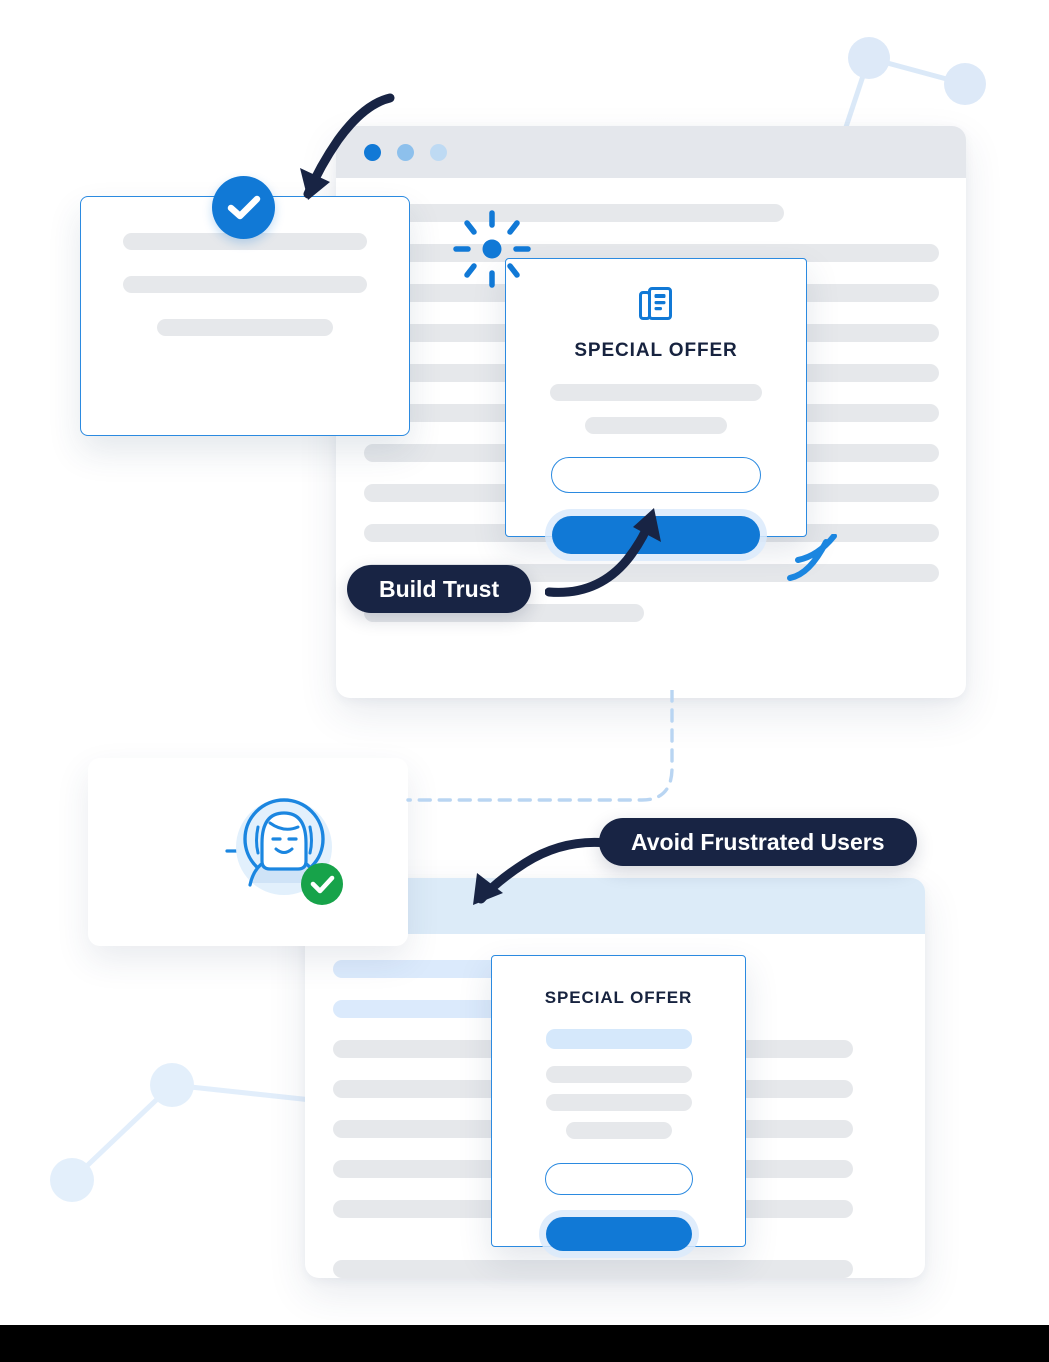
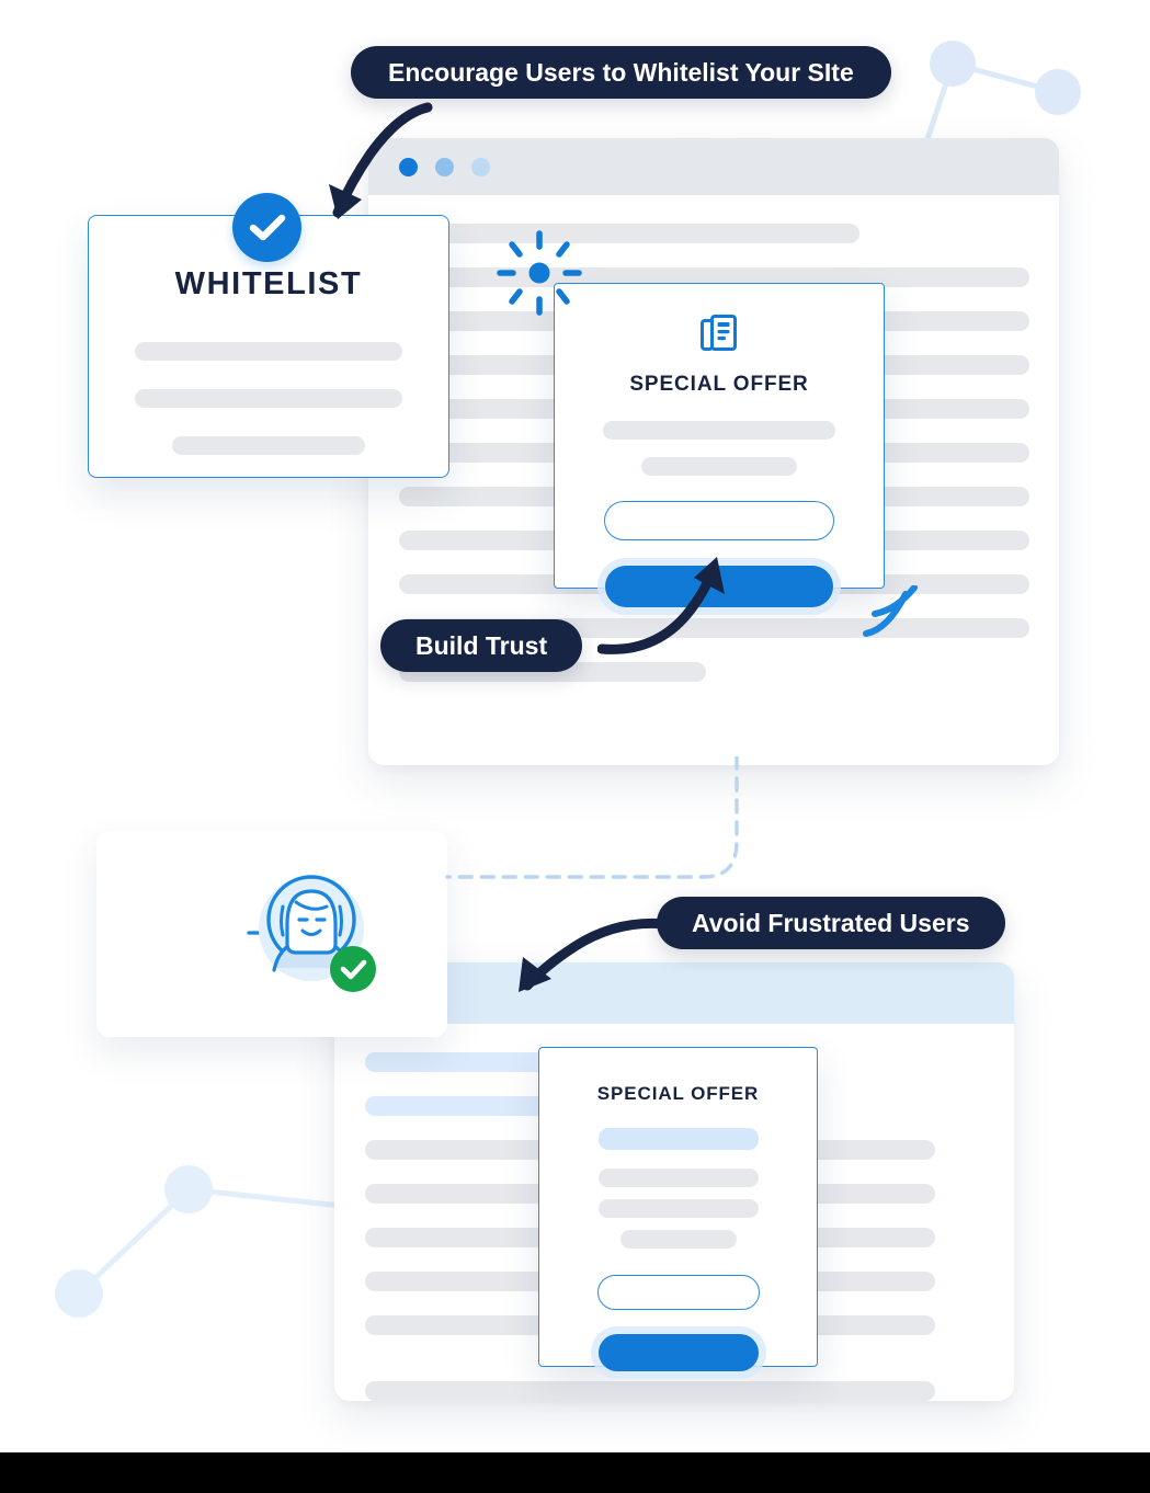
  SPECIAL OFFER
  SPECIAL OFFER
+ WHITELIST
+ Encourage Users to Whitelist Your SIte
  Build Trust
  Avoid Frustrated Users
